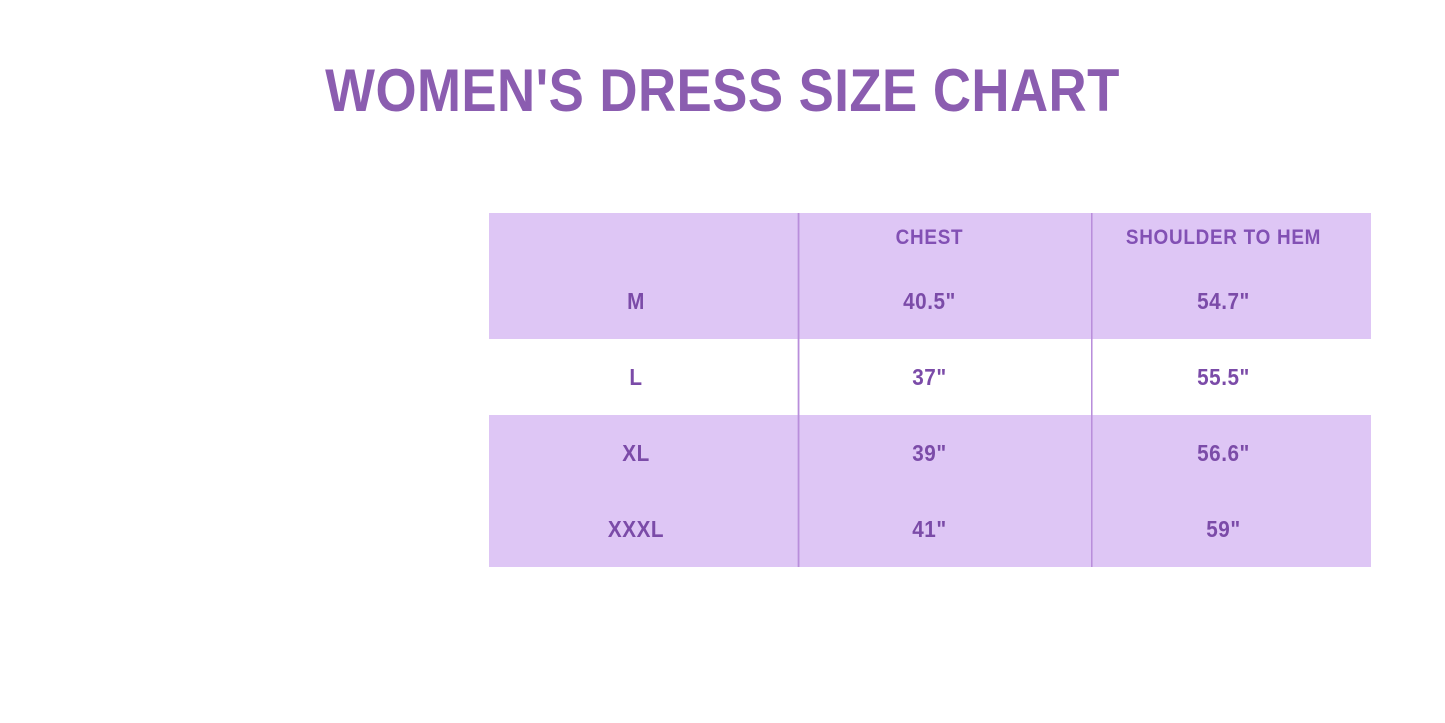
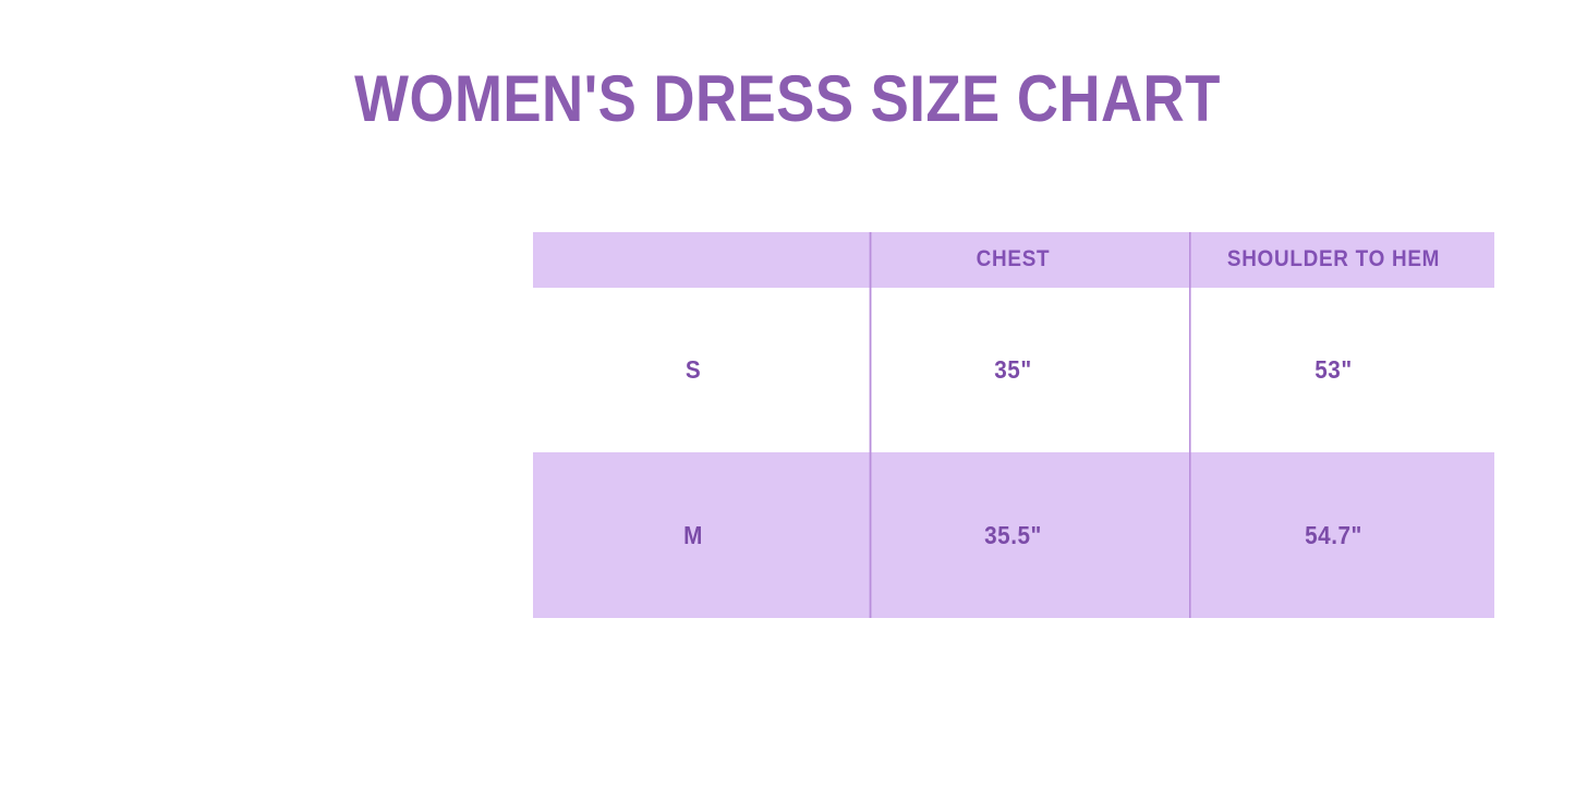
  WOMEN'S DRESS SIZE CHART
  	CHEST	SHOULDER TO HEM
+ S	35"	53"
- M	40.5"	54.7"
+ M	35.5"	54.7"
- L	37"	55.5"
- XL	39"	56.6"
- XXXL	41"	59"
